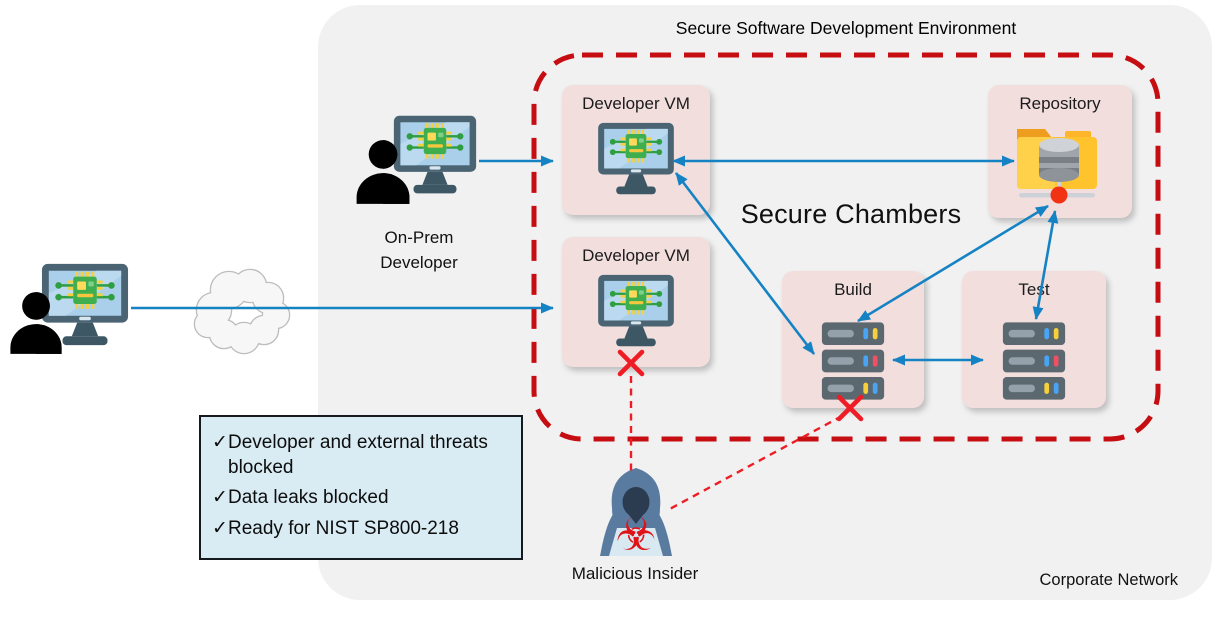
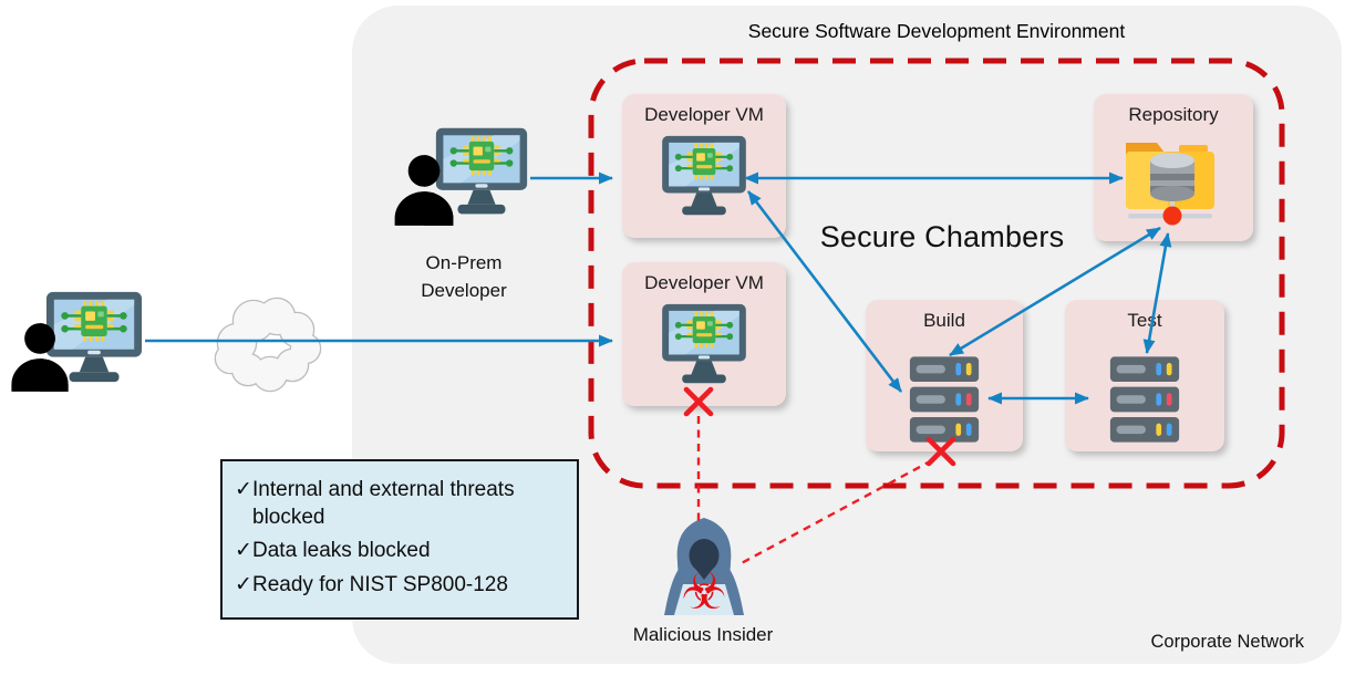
  Secure Software Development Environment
  Corporate Network
  Secure Chambers
  Developer VM
  Developer VM
  Repository
  Build
  Tet
  On-Prem Developer
  ☣
  Malicious Insider
  ✓
- Developer and external threats blocked
+ Internal and external threats blocked
  ✓
  Data leaks blocked
  ✓
- Ready for NIST SP800-218
+ Ready for NIST SP800-128
